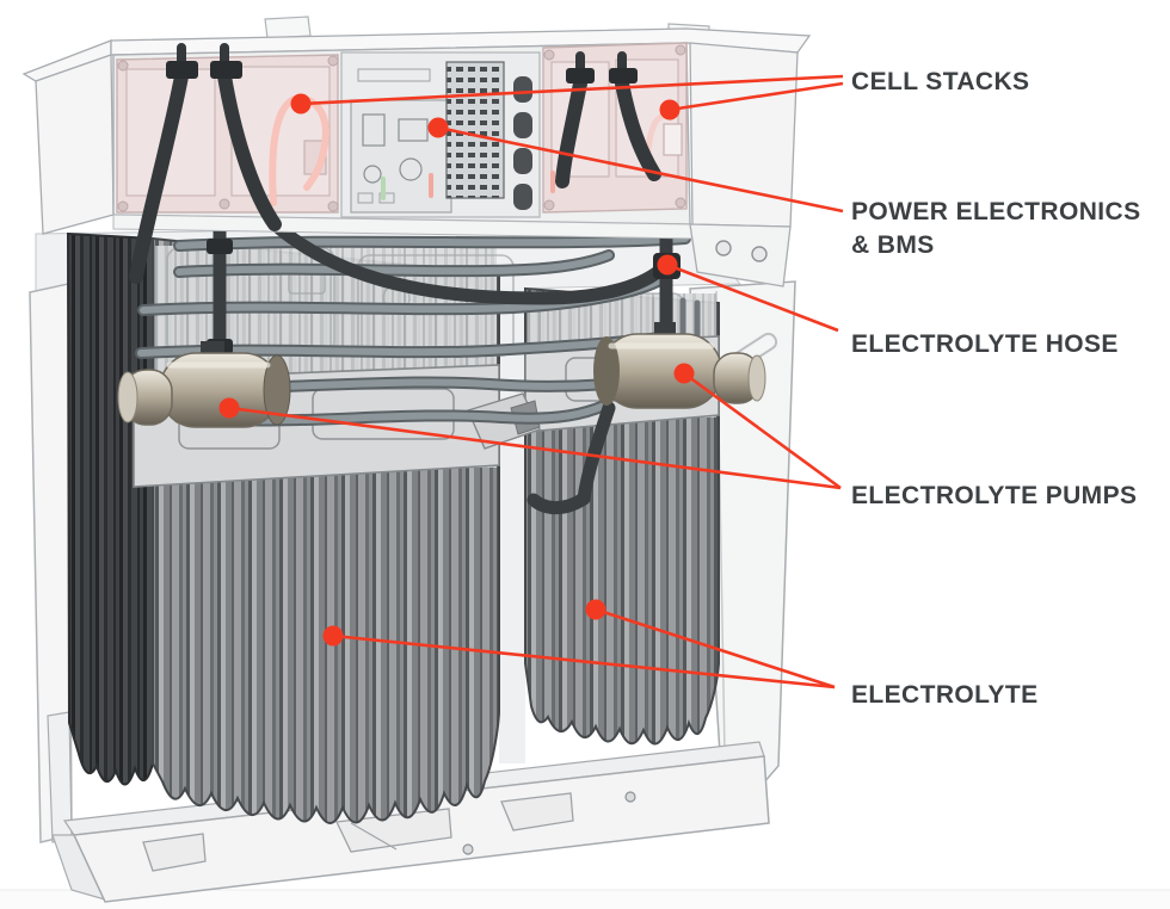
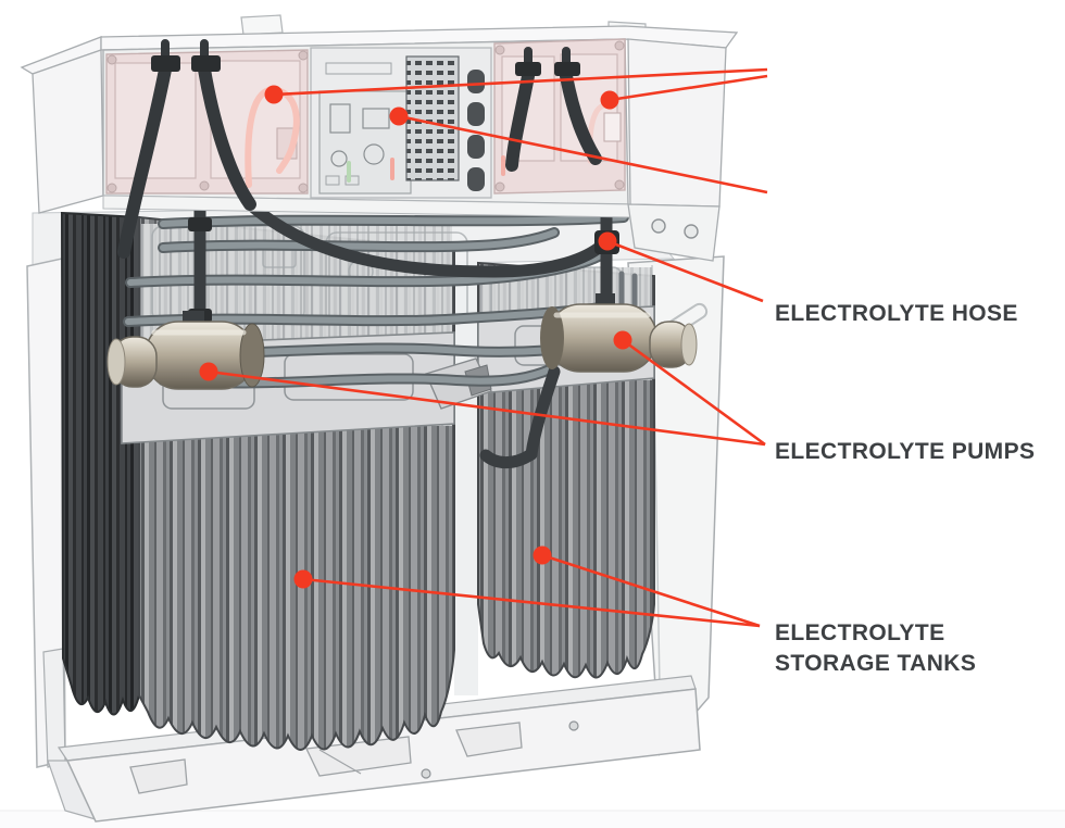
- CELL STACKS
- POWER ELECTRONICS
- & BMS
  ELECTROLYTE HOSE
  ELECTROLYTE PUMPS
  ELECTROLYTE
+ STORAGE TANKS
